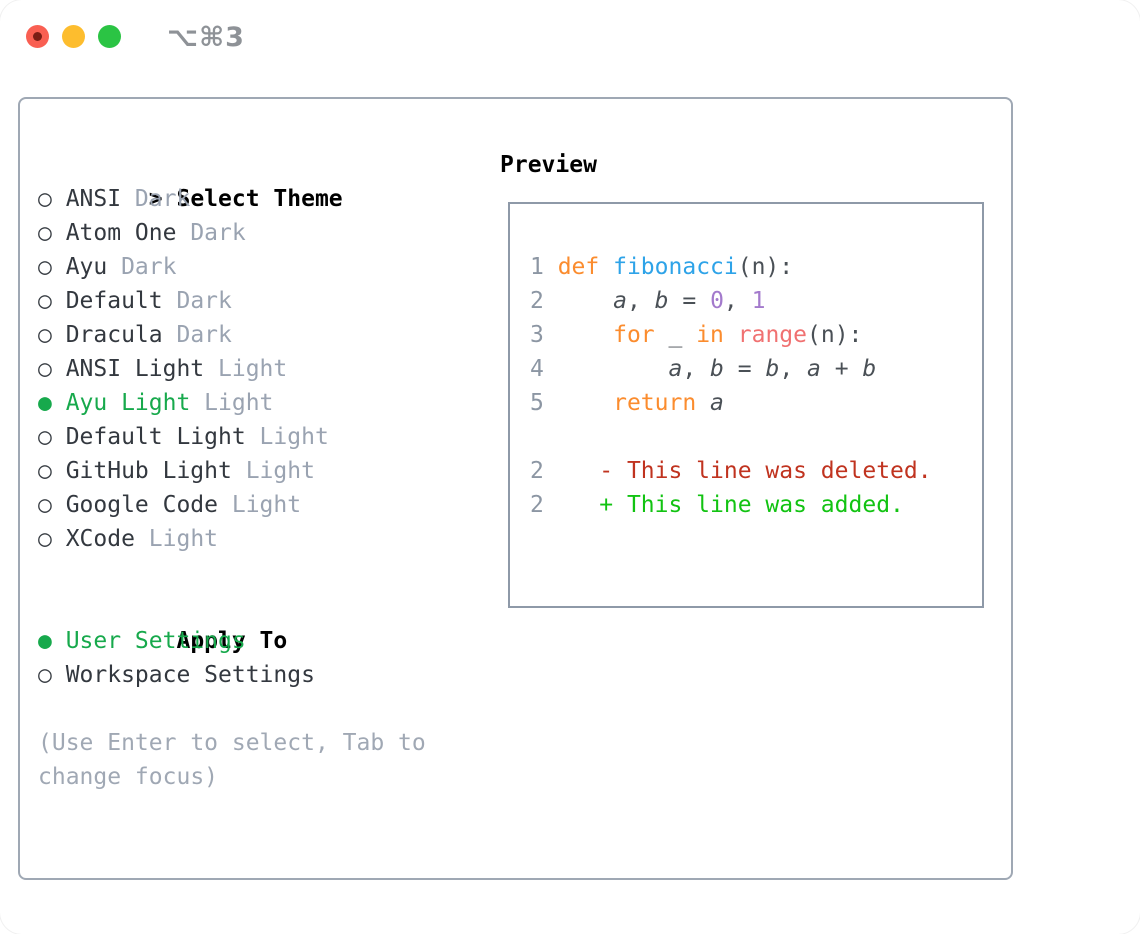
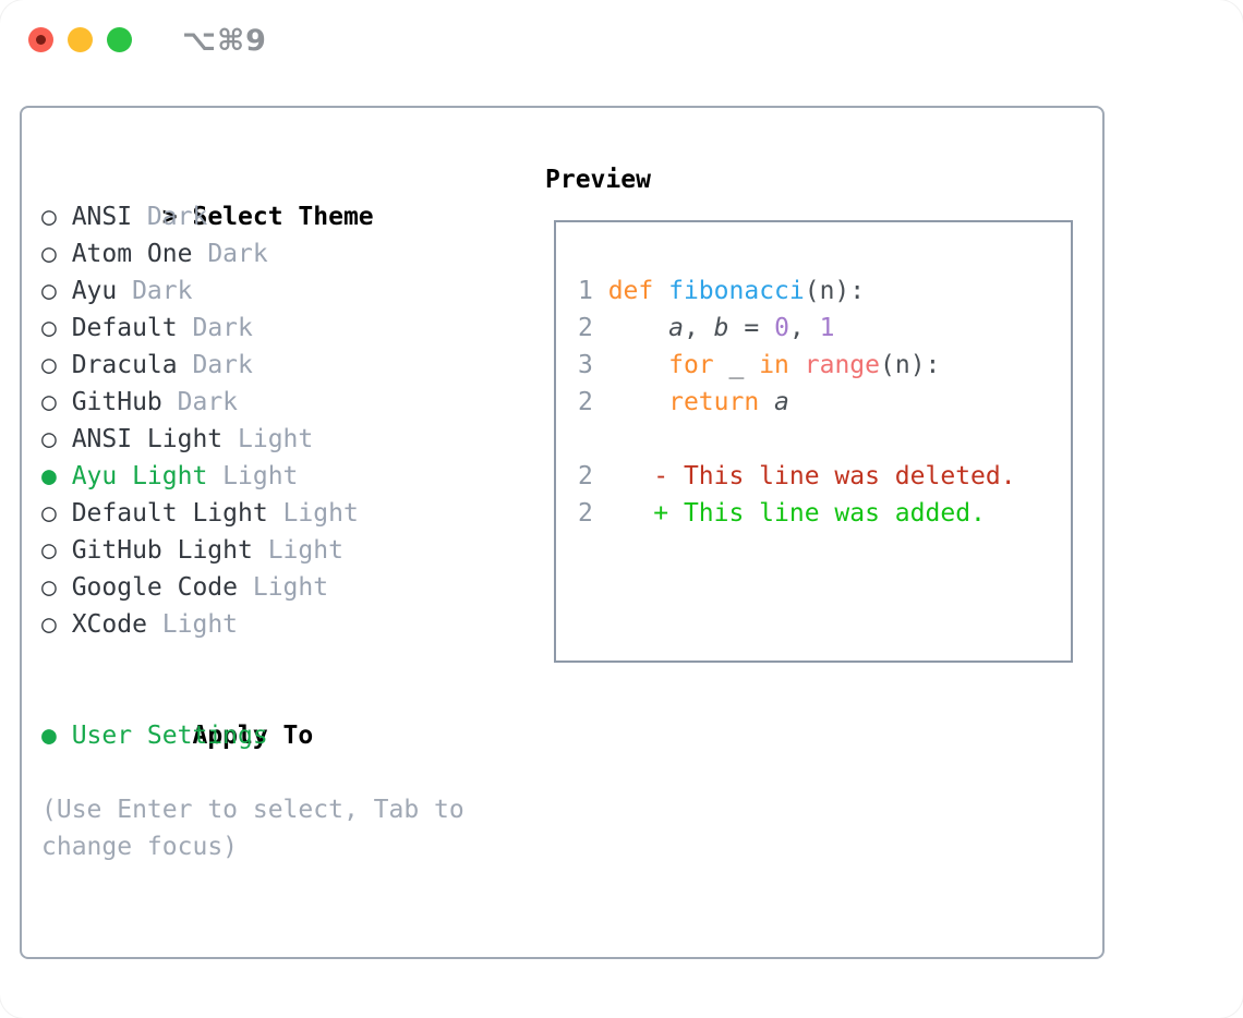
- ⌥⌘3
+ ⌥⌘9
  > Select Theme
  ○ ANSI Dark
  ○ Atom One Dark
  ○ Ayu Dark
  ○ Default Dark
  ○ Dracula Dark
+ ○ GitHub Dark
  ○ ANSI Light Light
  ● Ayu Light Light
  ○ Default Light Light
  ○ GitHub Light Light
  ○ Google Code Light
  ○ XCode Light
  Apply To
  ● User Settings
- ○ Workspace Settings
  (Use Enter to select, Tab to
  change focus)
  Preview
  1 def fibonacci(n):
  2 a, b = 0, 1
  3 for _ in range(n):
- 4 a, b = b, a + b
- 5 return a
+ 2 return a
  2 - This line was deleted.
  2 + This line was added.
